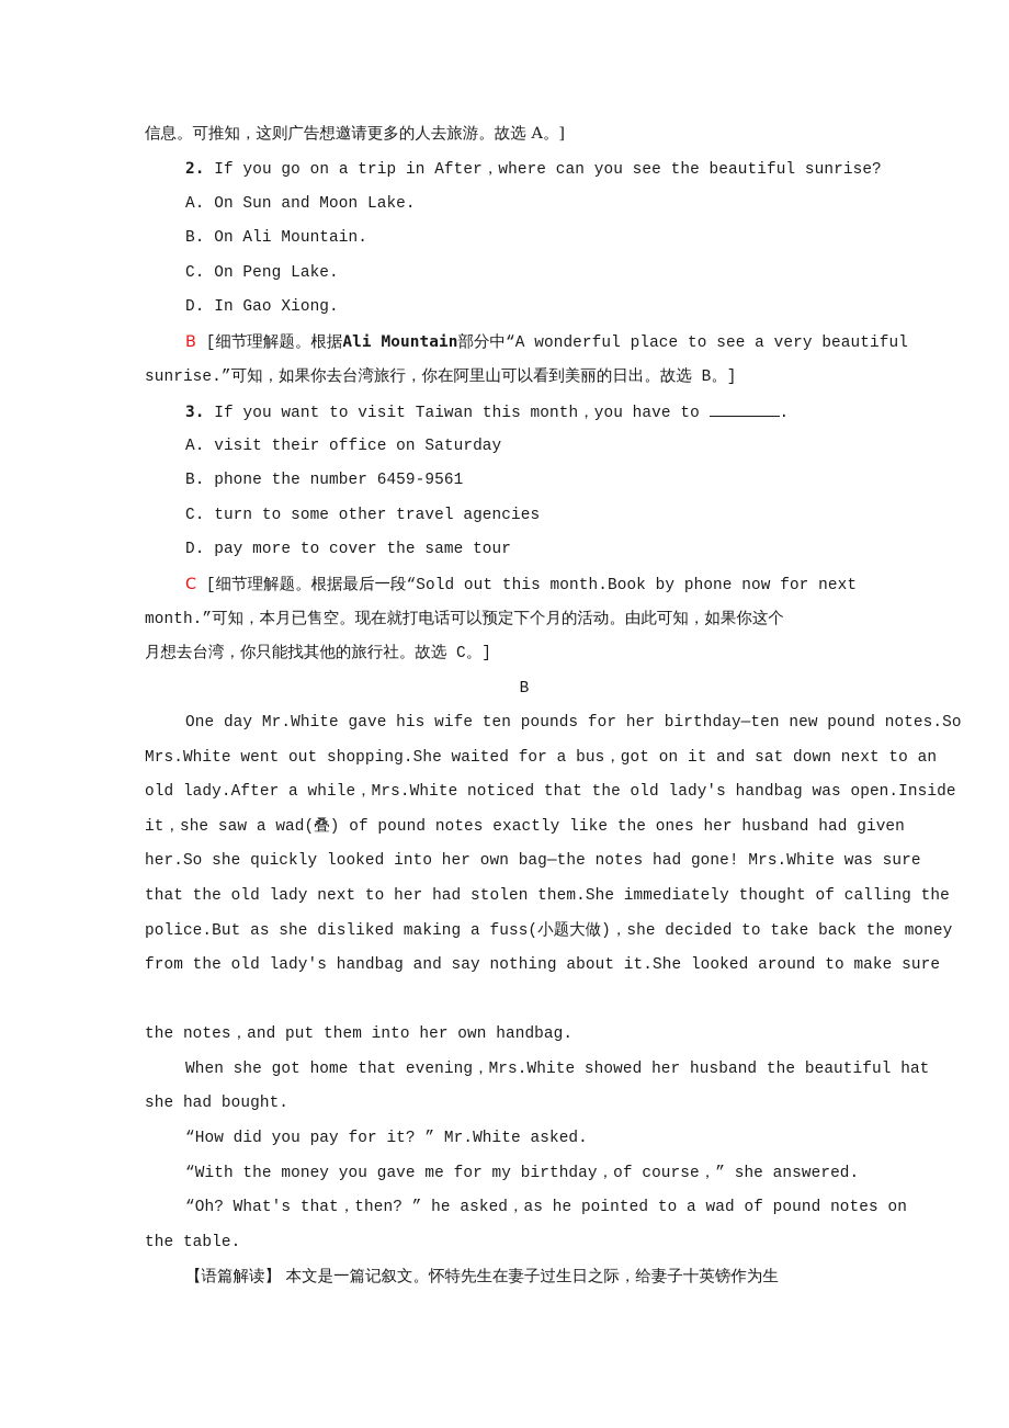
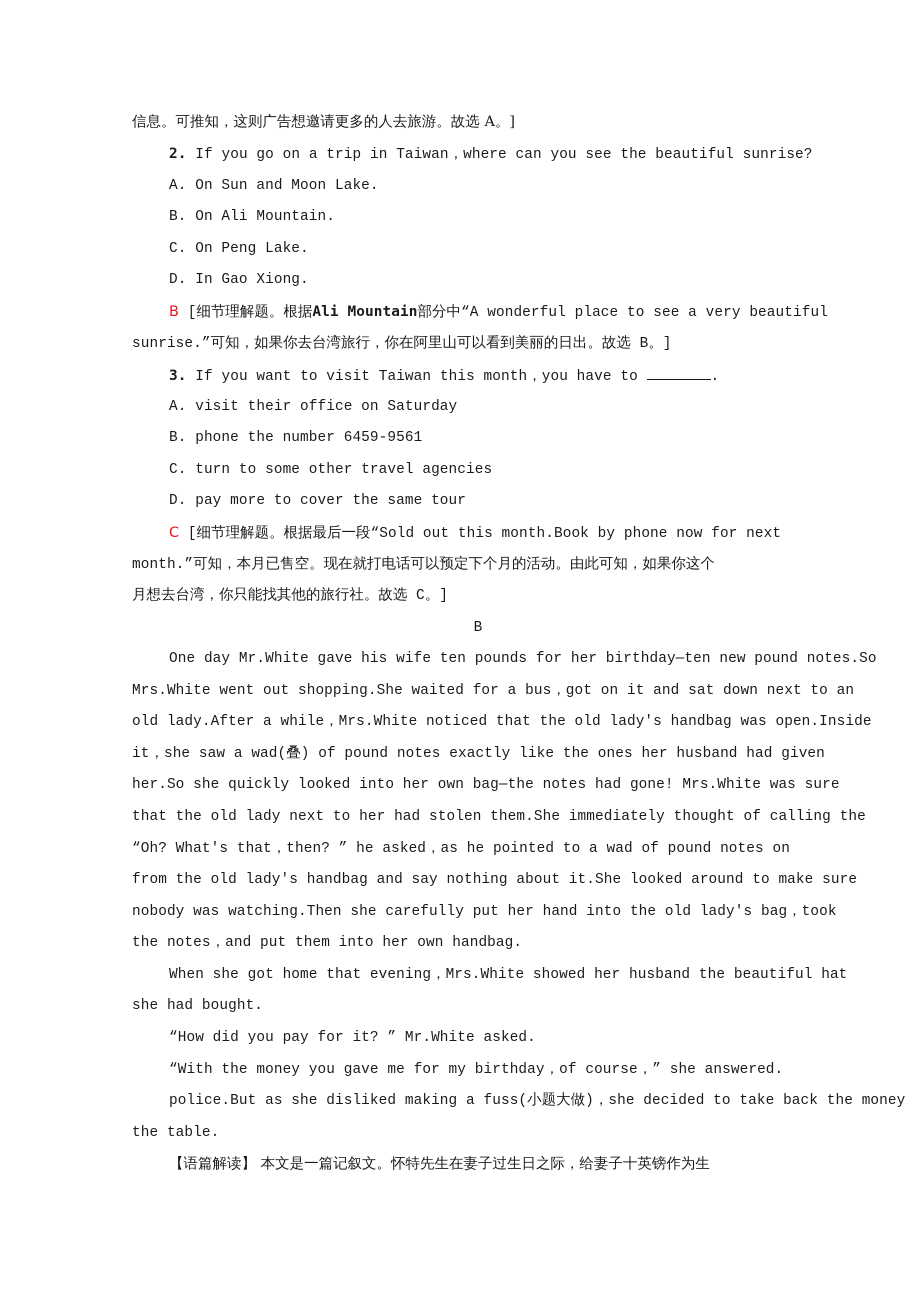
  信息。可推知，这则广告想邀请更多的人去旅游。故选 A。]
- 2. If you go on a trip in After，where can you see the beautiful sunrise?
+ 2. If you go on a trip in Taiwan，where can you see the beautiful sunrise?
  A. On Sun and Moon Lake.
  B. On Ali Mountain.
  C. On Peng Lake.
  D. In Gao Xiong.
  B [细节理解题。根据Ali Mountain部分中“A wonderful place to see a very beautiful
  sunrise.”可知，如果你去台湾旅行，你在阿里山可以看到美丽的日出。故选 B。]
  3. If you want to visit Taiwan this month，you have to .
  A. visit their office on Saturday
  B. phone the number 6459-9561
  C. turn to some other travel agencies
  D. pay more to cover the same tour
  C [细节理解题。根据最后一段“Sold out this month.Book by phone now for next
  month.”可知，本月已售空。现在就打电话可以预定下个月的活动。由此可知，如果你这个
  月想去台湾，你只能找其他的旅行社。故选 C。]
  B
  One day Mr.White gave his wife ten pounds for her birthday—ten new pound notes.So
  Mrs.White went out shopping.She waited for a bus，got on it and sat down next to an
  old lady.After a while，Mrs.White noticed that the old lady's handbag was open.Inside
  it，she saw a wad(叠) of pound notes exactly like the ones her husband had given
  her.So she quickly looked into her own bag—the notes had gone! Mrs.White was sure
  that the old lady next to her had stolen them.She immediately thought of calling the
- police.But as she disliked making a fuss(小题大做)，she decided to take back the money
+ “Oh? What's that，then? ” he asked，as he pointed to a wad of pound notes on
  from the old lady's handbag and say nothing about it.She looked around to make sure
+ nobody was watching.Then she carefully put her hand into the old lady's bag，took
  the notes，and put them into her own handbag.
  When she got home that evening，Mrs.White showed her husband the beautiful hat
  she had bought.
  “How did you pay for it? ” Mr.White asked.
  “With the money you gave me for my birthday，of course，” she answered.
- “Oh? What's that，then? ” he asked，as he pointed to a wad of pound notes on
+ police.But as she disliked making a fuss(小题大做)，she decided to take back the money
  the table.
  【语篇解读】 本文是一篇记叙文。怀特先生在妻子过生日之际，给妻子十英镑作为生
